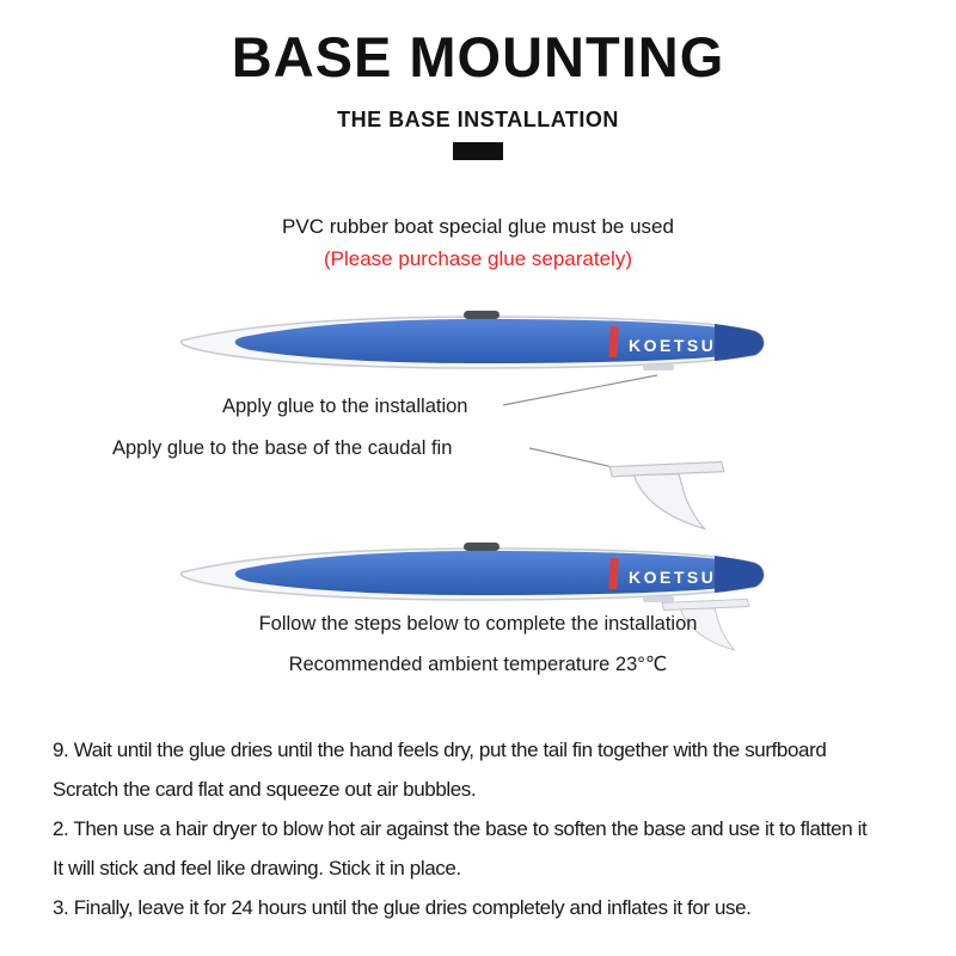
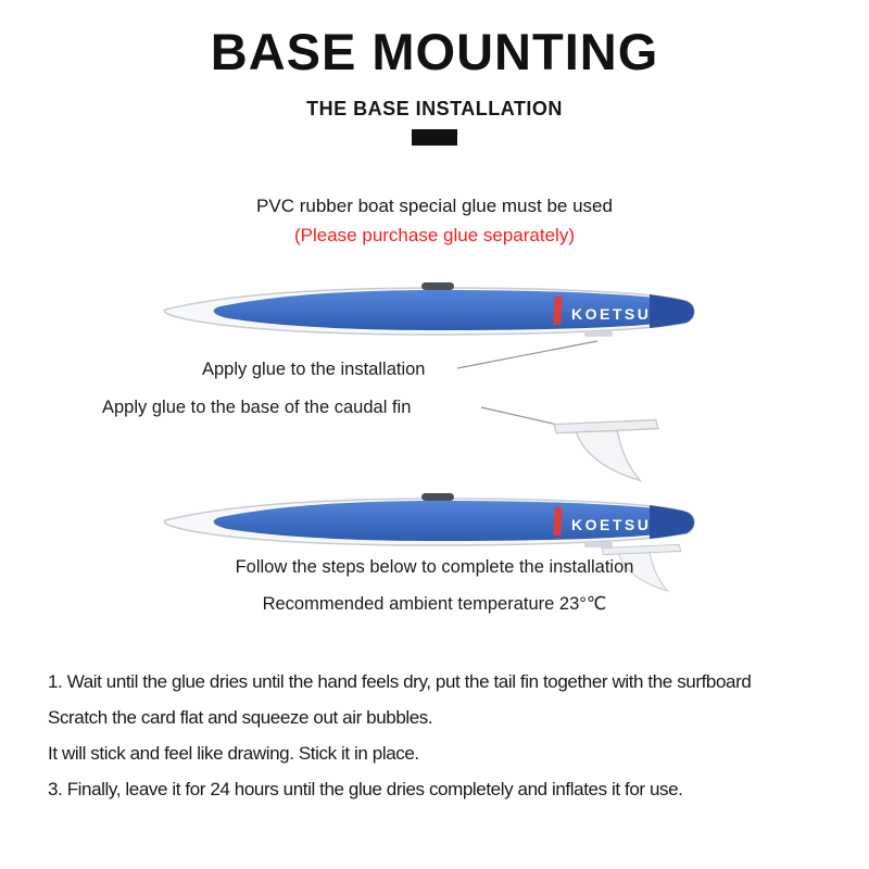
  BASE MOUNTING
  THE BASE INSTALLATION
  PVC rubber boat special glue must be used
  (Please purchase glue separately)
  Apply glue to the installation
  Apply glue to the base of the caudal fin
  Follow the steps below to complete the installation
  Recommended ambient temperature 23°℃
- 9. Wait until the glue dries until the hand feels dry, put the tail fin together with the surfboard
+ 1. Wait until the glue dries until the hand feels dry, put the tail fin together with the surfboard
  Scratch the card flat and squeeze out air bubbles.
- 2. Then use a hair dryer to blow hot air against the base to soften the base and use it to flatten it
  It will stick and feel like drawing. Stick it in place.
  3. Finally, leave it for 24 hours until the glue dries completely and inflates it for use.
